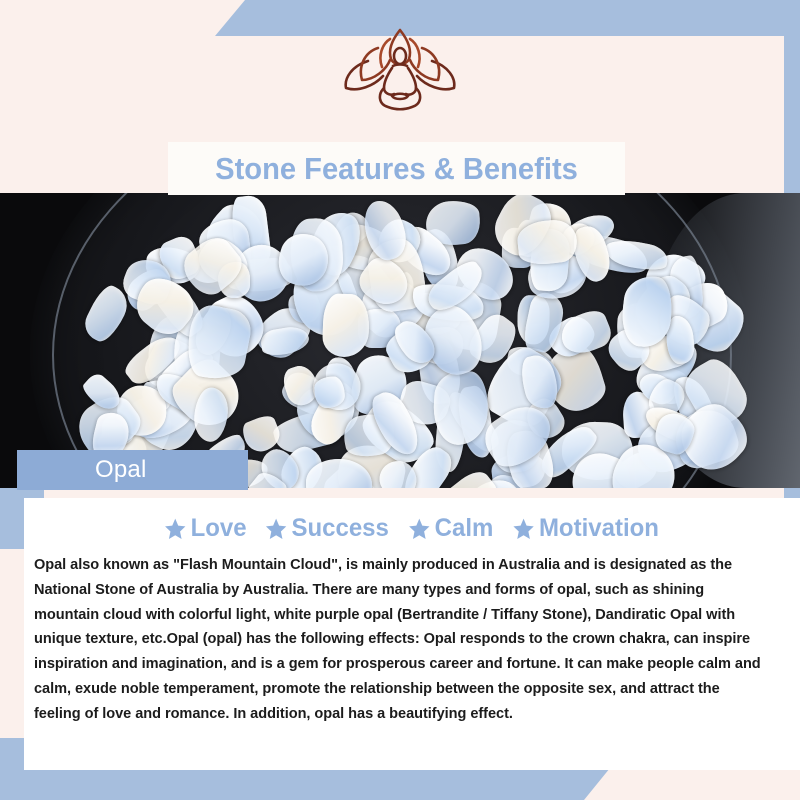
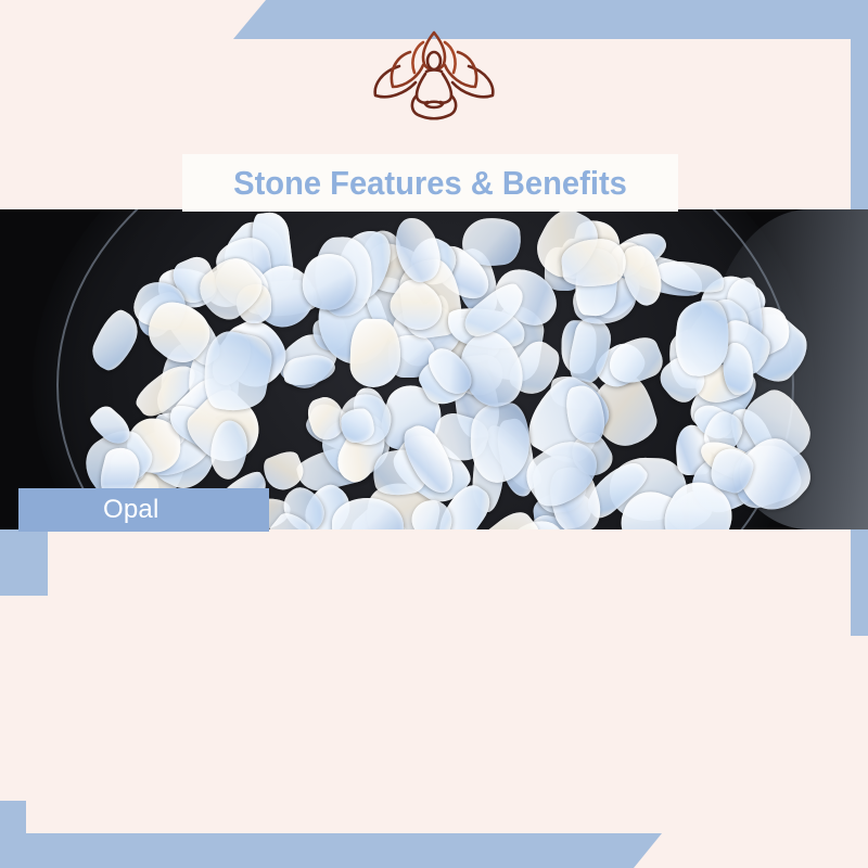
  Stone Features & Benefits
  Opal
- Love
- Success
- Calm
- Motivation
- Opal also known as "Flash Mountain Cloud", is mainly produced in Australia and is designated as the National Stone of Australia by Australia. There are many types and forms of opal, such as shining mountain cloud with colorful light, white purple opal (Bertrandite / Tiffany Stone), Dandiratic Opal with unique texture, etc.Opal (opal) has the following effects: Opal responds to the crown chakra, can inspire inspiration and imagination, and is a gem for prosperous career and fortune. It can make people calm and calm, exude noble temperament, promote the relationship between the opposite sex, and attract the feeling of love and romance. In addition, opal has a beautifying effect.
